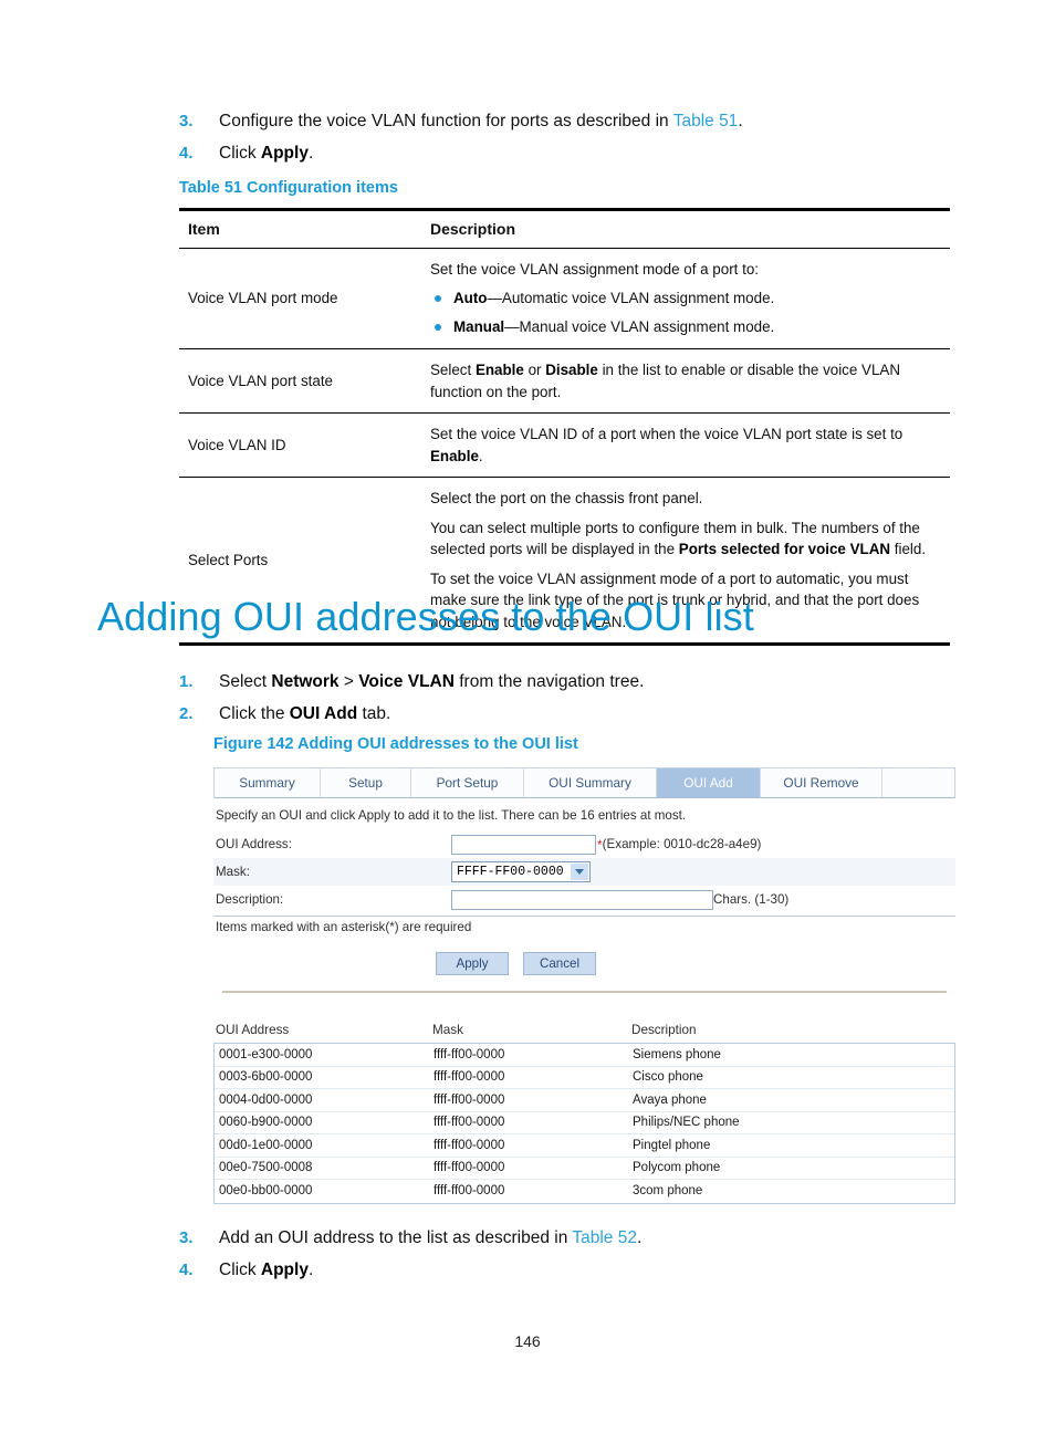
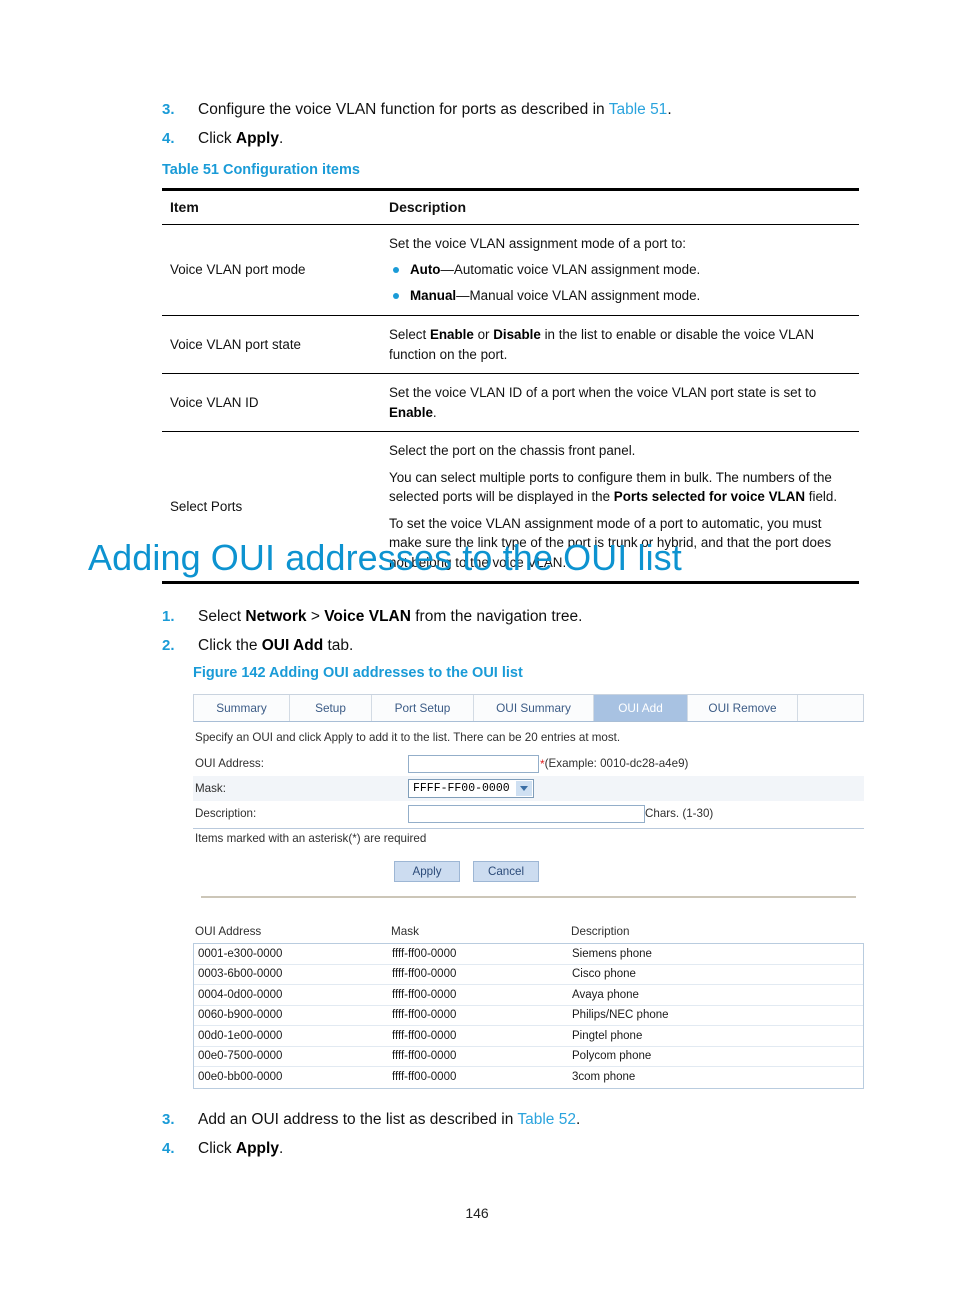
  3.
  Configure the voice VLAN function for ports as described in Table 51.
  4.
  Click Apply.
  Table 51 Configuration items
  Item	Description
  Voice VLAN port mode	Set the voice VLAN assignment mode of a port to: Auto—Automatic voice VLAN assignment mode. Manual—Manual voice VLAN assignment mode.
  Voice VLAN port state	Select Enable or Disable in the list to enable or disable the voice VLAN function on the port.
  Voice VLAN ID	Set the voice VLAN ID of a port when the voice VLAN port state is set to Enable.
  Select Ports	Select the port on the chassis front panel. You can select multiple ports to configure them in bulk. The numbers of the selected ports will be displayed in the Ports selected for voice VLAN field. To set the voice VLAN assignment mode of a port to automatic, you must make sure the link type of the port is trunk or hybrid, and that the port does not belong to the voice VLAN.
  Adding OUI addresses to the OUI list
  1.
  Select Network > Voice VLAN from the navigation tree.
  2.
  Click the OUI Add tab.
  Figure 142 Adding OUI addresses to the OUI list
  Summary
  Setup
  Port Setup
  OUI Summary
  OUI Add
  OUI Remove
- Specify an OUI and click Apply to add it to the list. There can be 16 entries at most.
+ Specify an OUI and click Apply to add it to the list. There can be 20 entries at most.
  OUI Address:
  *
  (Example: 0010-dc28-a4e9)
  Mask:
  FFFF-FF00-0000
  Description:
  Chars. (1-30)
  Items marked with an asterisk(*) are required
  Apply
  Cancel
  OUI Address
  Mask
  Description
  0001-e300-0000
  ffff-ff00-0000
  Siemens phone
  0003-6b00-0000
  ffff-ff00-0000
  Cisco phone
  0004-0d00-0000
  ffff-ff00-0000
  Avaya phone
  0060-b900-0000
  ffff-ff00-0000
  Philips/NEC phone
  00d0-1e00-0000
  ffff-ff00-0000
  Pingtel phone
- 00e0-7500-0008
+ 00e0-7500-0000
  ffff-ff00-0000
  Polycom phone
  00e0-bb00-0000
  ffff-ff00-0000
  3com phone
  3.
  Add an OUI address to the list as described in Table 52.
  4.
  Click Apply.
  146
